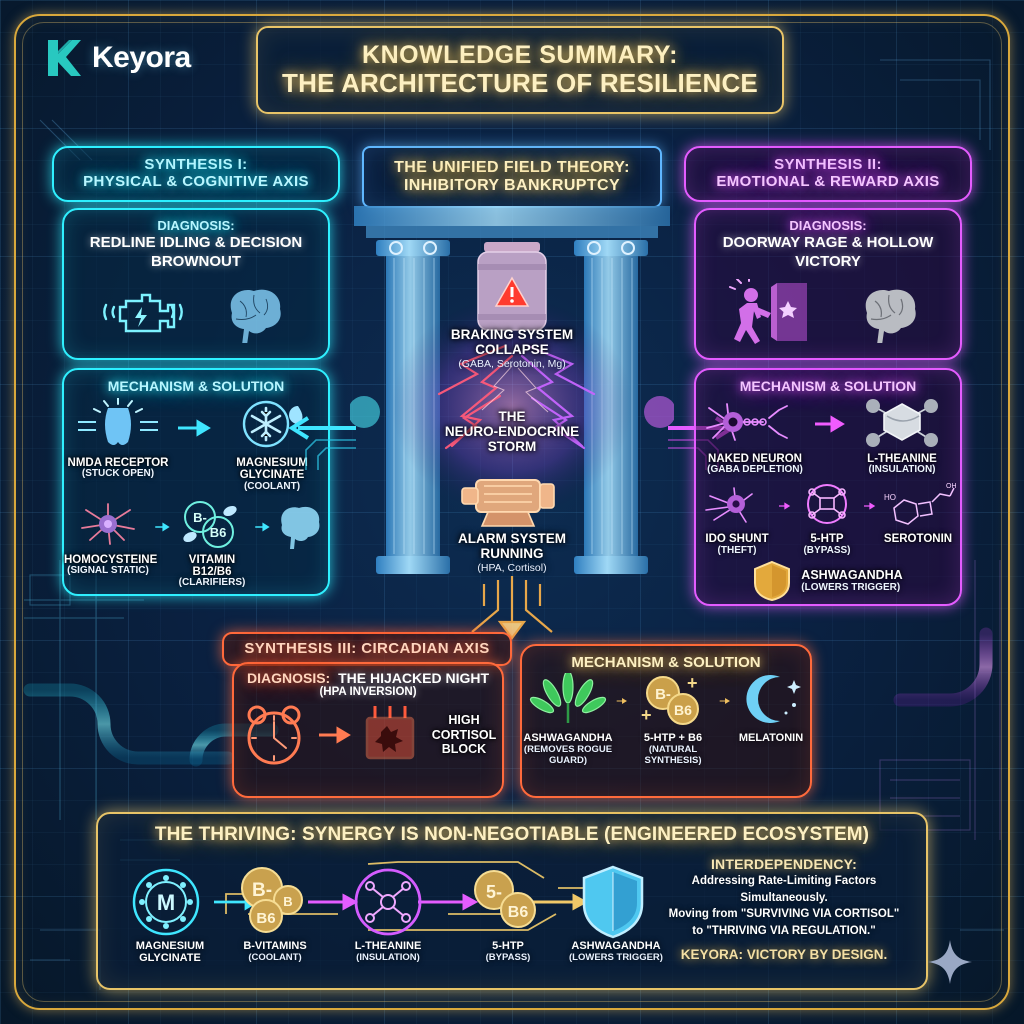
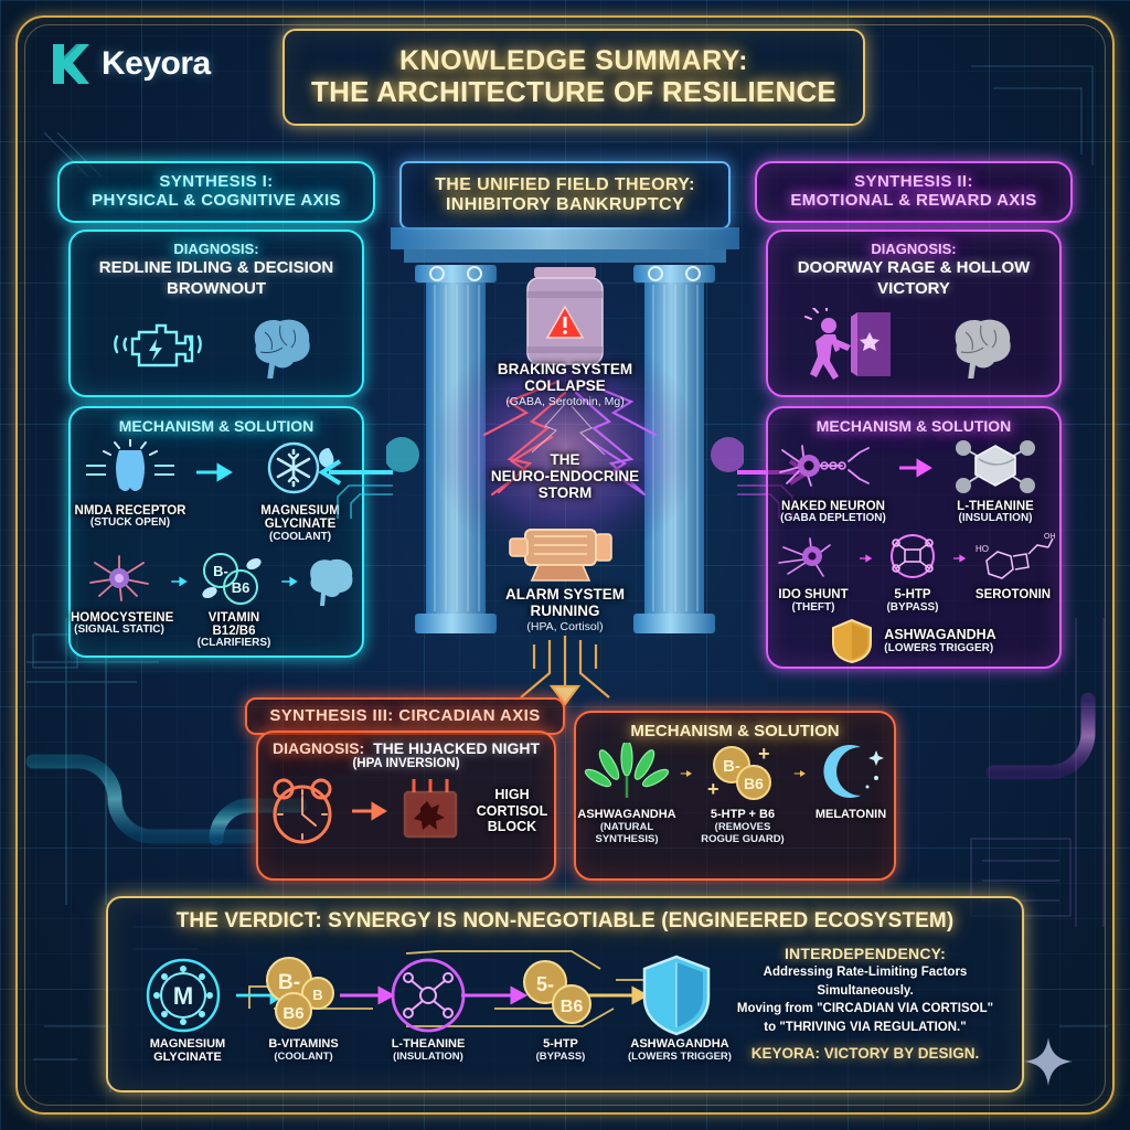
  Keyora
  KNOWLEDGE SUMMARY:
  THE ARCHITECTURE OF RESILIENCE
  SYNTHESIS I:
  PHYSICAL & COGNITIVE AXIS
  DIAGNOSIS:
  REDLINE IDLING & DECISION
  BROWNOUT
  MECHANISM & SOLUTION
  NMDA RECEPTOR
  (STUCK OPEN)
  MAGNESIUM GLYCINATE
  (COOLANT)
  HOMOCYSTEINE
  (SIGNAL STATIC)
  B-
  B6
  VITAMIN B12/B6
  (CLARIFIERS)
  THE UNIFIED FIELD THEORY:
  INHIBITORY BANKRUPTCY
  BRAKING SYSTEM
  COLLAPSE
  (GABA, Serotonin, Mg)
  THE
  NEURO-ENDOCRINE
  STORM
  ALARM SYSTEM
  RUNNING
  (HPA, Cortisol)
  SYNTHESIS II:
  EMOTIONAL & REWARD AXIS
  DIAGNOSIS:
  DOORWAY RAGE & HOLLOW
  VICTORY
  MECHANISM & SOLUTION
  NAKED NEURON
  (GABA DEPLETION)
  L-THEANINE
  (INSULATION)
  IDO SHUNT
  (THEFT)
  5-HTP
  (BYPASS)
  HO
  SEROTONIN
  ASHWAGANDHA
  (LOWERS TRIGGER)
  SYNTHESIS III: CIRCADIAN AXIS
  DIAGNOSIS: THE HIJACKED NIGHT
  (HPA INVERSION)
  HIGH CORTISOL BLOCK
  MECHANISM & SOLUTION
  ASHWAGANDHA
- (REMOVES ROGUE GUARD)
+ (NATURAL SYNTHESIS)
  B-
  B6
  +
  +
  5-HTP + B6
- (NATURAL SYNTHESIS)
+ (REMOVES ROGUE GUARD)
  MELATONIN
- THE THRIVING: SYNERGY IS NON-NEGOTIABLE (ENGINEERED ECOSYSTEM)
+ THE VERDICT: SYNERGY IS NON-NEGOTIABLE (ENGINEERED ECOSYSTEM)
  M
  B-
  B
  B6
  5-
  B6
  MAGNESIUM GLYCINATE
  B-VITAMINS
  (COOLANT)
  L-THEANINE
  (INSULATION)
  5-HTP
  (BYPASS)
  ASHWAGANDHA
  (LOWERS TRIGGER)
  INTERDEPENDENCY:
  Addressing Rate-Limiting Factors
  Simultaneously.
- Moving from "SURVIVING VIA CORTISOL"
+ Moving from "CIRCADIAN VIA CORTISOL"
  to "THRIVING VIA REGULATION."
  KEYORA: VICTORY BY DESIGN.
